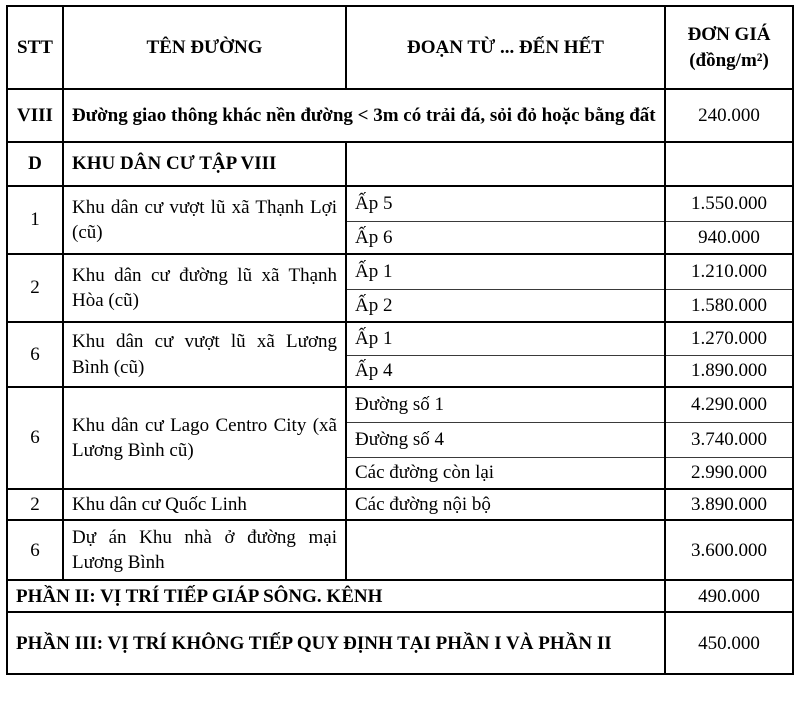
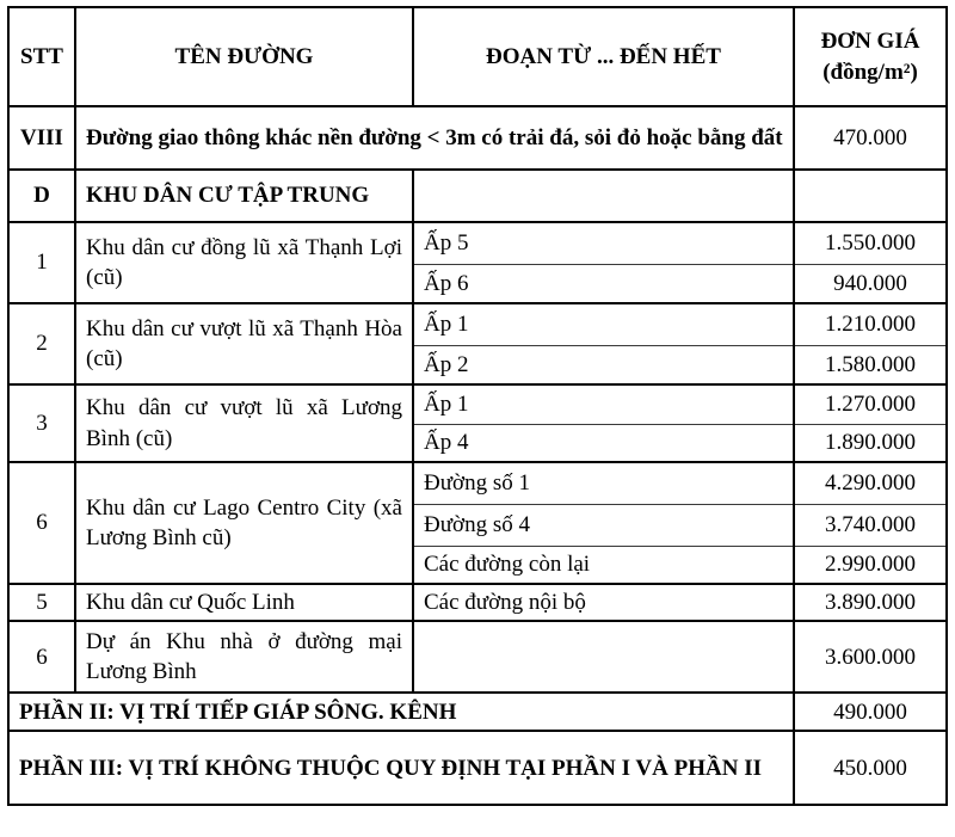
  STT	TÊN ĐƯỜNG	ĐOẠN TỪ ... ĐẾN HẾT	ĐƠN GIÁ (đồng/m²)
- VIII	Đường giao thông khác nền đường < 3m có trải đá, sỏi đỏ hoặc bằng đất	240.000
+ VIII	Đường giao thông khác nền đường < 3m có trải đá, sỏi đỏ hoặc bằng đất	470.000
- D	KHU DÂN CƯ TẬP VIII
+ D	KHU DÂN CƯ TẬP TRUNG
- 1	Khu dân cư vượt lũ xã Thạnh Lợi (cũ)	Ấp 5	1.550.000
+ 1	Khu dân cư đồng lũ xã Thạnh Lợi (cũ)	Ấp 5	1.550.000
  Ấp 6	940.000
- 2	Khu dân cư đường lũ xã Thạnh Hòa (cũ)	Ấp 1	1.210.000
+ 2	Khu dân cư vượt lũ xã Thạnh Hòa (cũ)	Ấp 1	1.210.000
  Ấp 2	1.580.000
- 6	Khu dân cư vượt lũ xã Lương Bình (cũ)	Ấp 1	1.270.000
+ 3	Khu dân cư vượt lũ xã Lương Bình (cũ)	Ấp 1	1.270.000
  Ấp 4	1.890.000
  6	Khu dân cư Lago Centro City (xã Lương Bình cũ)	Đường số 1	4.290.000
  Đường số 4	3.740.000
  Các đường còn lại	2.990.000
- 2	Khu dân cư Quốc Linh	Các đường nội bộ	3.890.000
+ 5	Khu dân cư Quốc Linh	Các đường nội bộ	3.890.000
  6	Dự án Khu nhà ở đường mại Lương Bình		3.600.000
  PHẦN II: VỊ TRÍ TIẾP GIÁP SÔNG. KÊNH	490.000
- PHẦN III: VỊ TRÍ KHÔNG TIẾP QUY ĐỊNH TẠI PHẦN I VÀ PHẦN II	450.000
+ PHẦN III: VỊ TRÍ KHÔNG THUỘC QUY ĐỊNH TẠI PHẦN I VÀ PHẦN II	450.000
